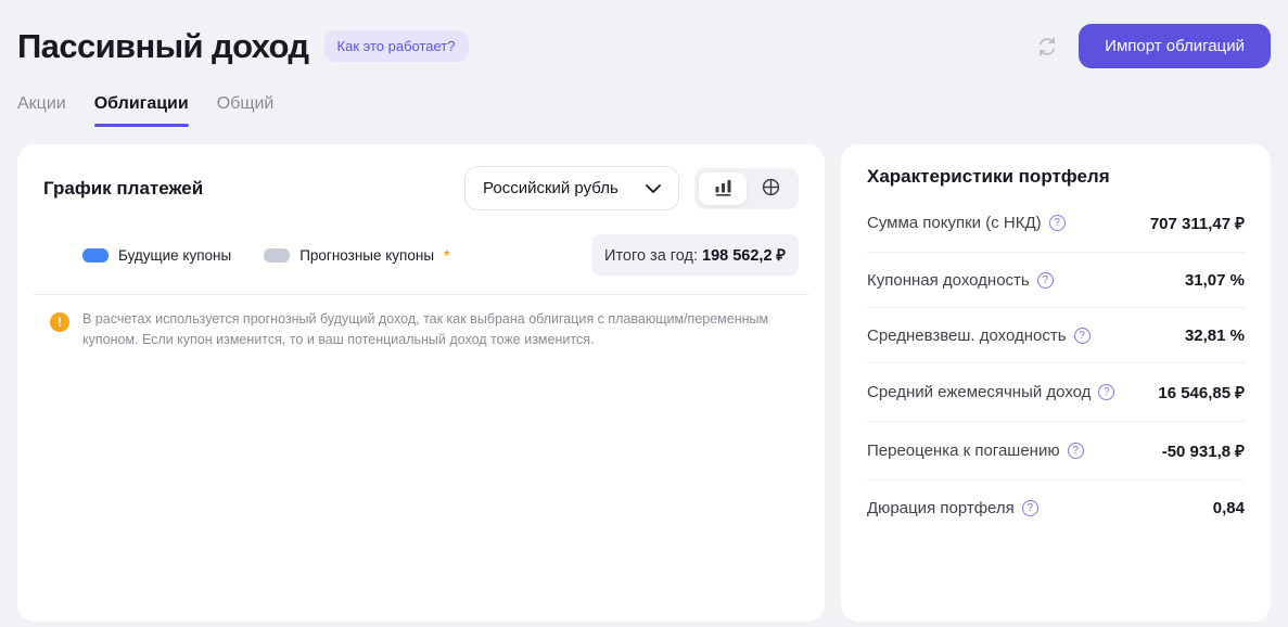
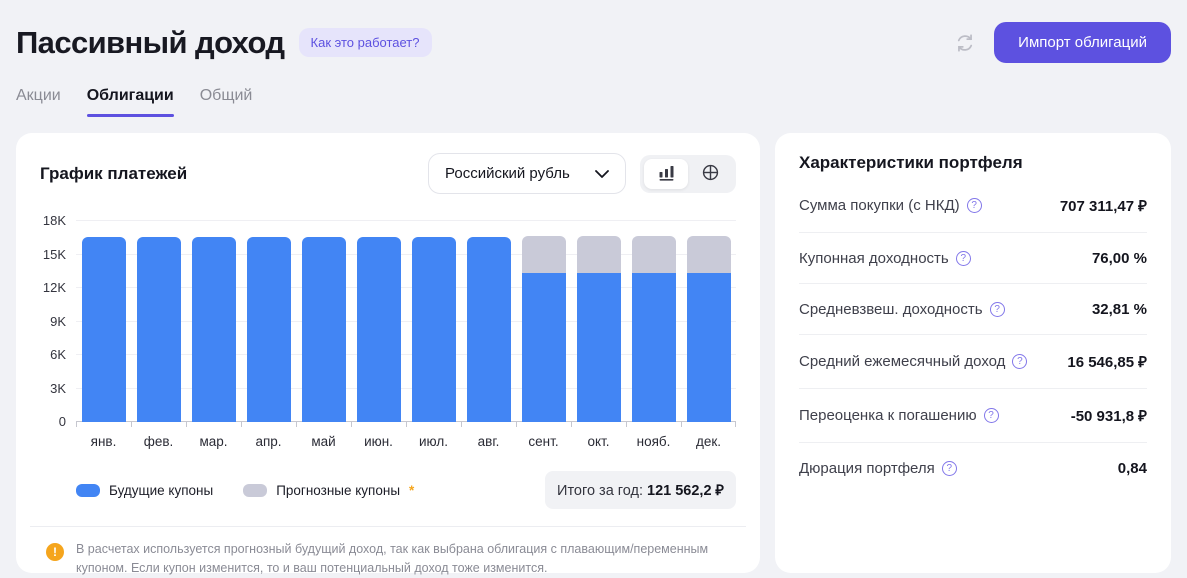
  Пассивный доход
  Как это работает?
  Импорт облигаций
  Акции
  Облигации
  Общий
  График платежей
  Российский рубль
+ 18K
+ 15K
+ 12K
+ 9K
+ 6K
+ 3K
+ 0
+ янв.
+ фев.
+ мар.
+ апр.
+ май
+ июн.
+ июл.
+ авг.
+ сент.
+ окт.
+ нояб.
+ дек.
  Будущие купоны
  Прогнозные купоны
  *
- Итого за год: 198 562,2 ₽
+ Итого за год: 121 562,2 ₽
  !
  В расчетах используется прогнозный будущий доход, так как выбрана облигация с плавающим/переменным купоном. Если купон изменится, то и ваш потенциальный доход тоже изменится.
  Характеристики портфеля
  Сумма покупки (с НКД)
  ?
  707 311,47 ₽
  Купонная доходность
  ?
- 31,07 %
+ 76,00 %
  Средневзвеш. доходность
  ?
  32,81 %
  Средний ежемесячный доход
  ?
  16 546,85 ₽
  Переоценка к погашению
  ?
  -50 931,8 ₽
  Дюрация портфеля
  ?
  0,84
